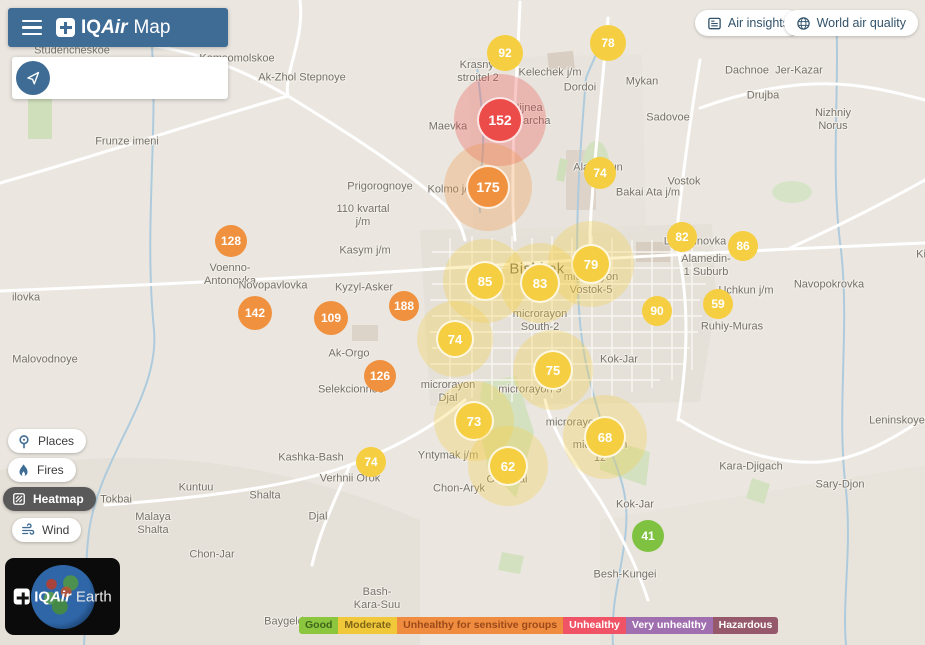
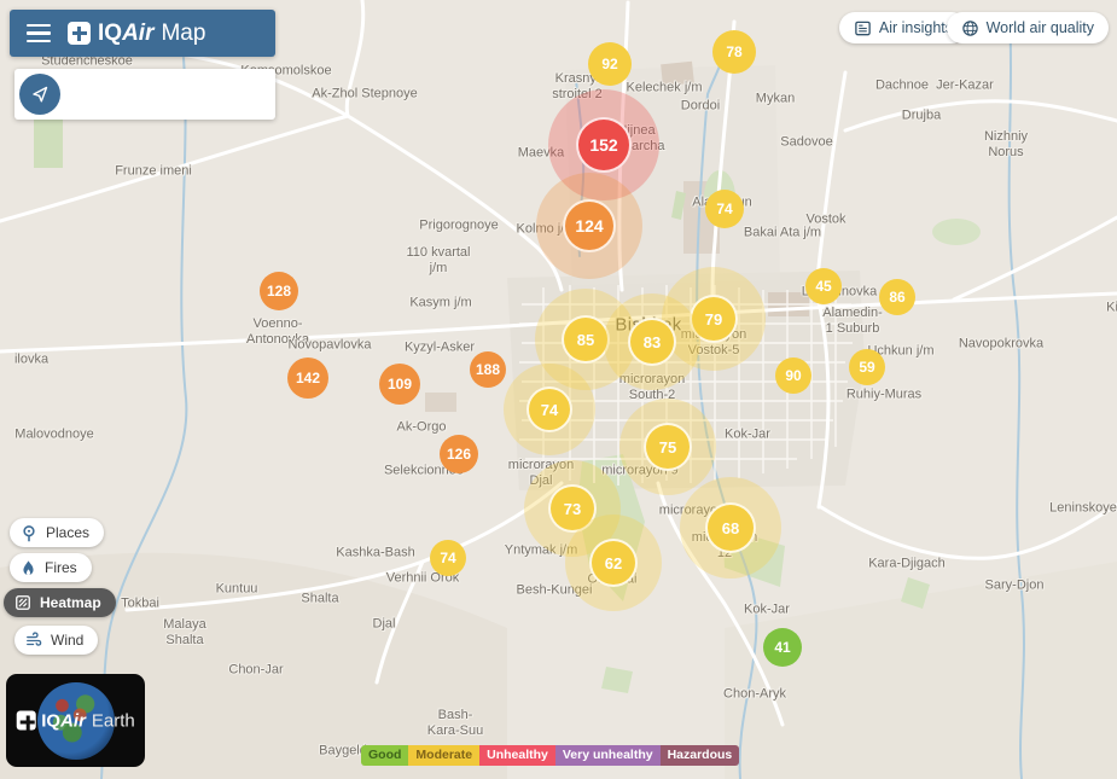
  Studencheskoe
  Ak-Zhol Stepnoye
  Krasn
  stroitel 2
  Kelechek j/m
  Dordoi
  Mykan
  Dachnoe
  Jer-Kazar
  Drujba
  Nizhniy
  Norus
  ijnea
  Maevka
  Frunze imeni
  Sadovoe
  Vostok
  Bakai Ata j/m
  Prigorognoye
  Kolmo j
  110 kvartal
  j/m
  Kasym j/m
  Voenno-
  Antonovka
  Novopavlovka
  Kyzyl-Asker
  Alamedin-
  1 Suburb
  chkun j/m
  Navopokrovka
  Ruhiy-Muras
  Vostok-5
  microrayon
  South-2
  ilovka
  Malovodnoye
  Ak-Orgo
  Kok-Jar
  Selekcionn
  microrayon
  Djal
  microrayo 9
  Yntymak j/m
  Verhnii Orok
- Chon-Aryk
+ Besh-Kungei
  microray
  12
  Kok-Jar
  Kara-Djigach
  Sary-Djon
  Leninskoye
- Besh-Kungei
+ Chon-Aryk
  Bash-
  Kara-Suu
  Baygel
  Chon-Jar
  Djal
  Malaya
  Shalta
  Tokbai
  Kuntuu
  Shalta
  Kashka-Bash
  92
  78
  152
- 175
+ 124
  74
  128
- 82
+ 45
  86
  79
  85
  83
  90
  59
  142
  109
  188
  74
  75
  126
  73
  68
  74
  62
  41
  IQAir
  Map
  Air insight
  World air quality
  Places
  Fires
  Heatmap
  Wind
  IQAir
  Earth
  Good
  Moderate
- Unhealthy for sensitive groups
  Unhealthy
  Very unhealthy
  Hazardous
